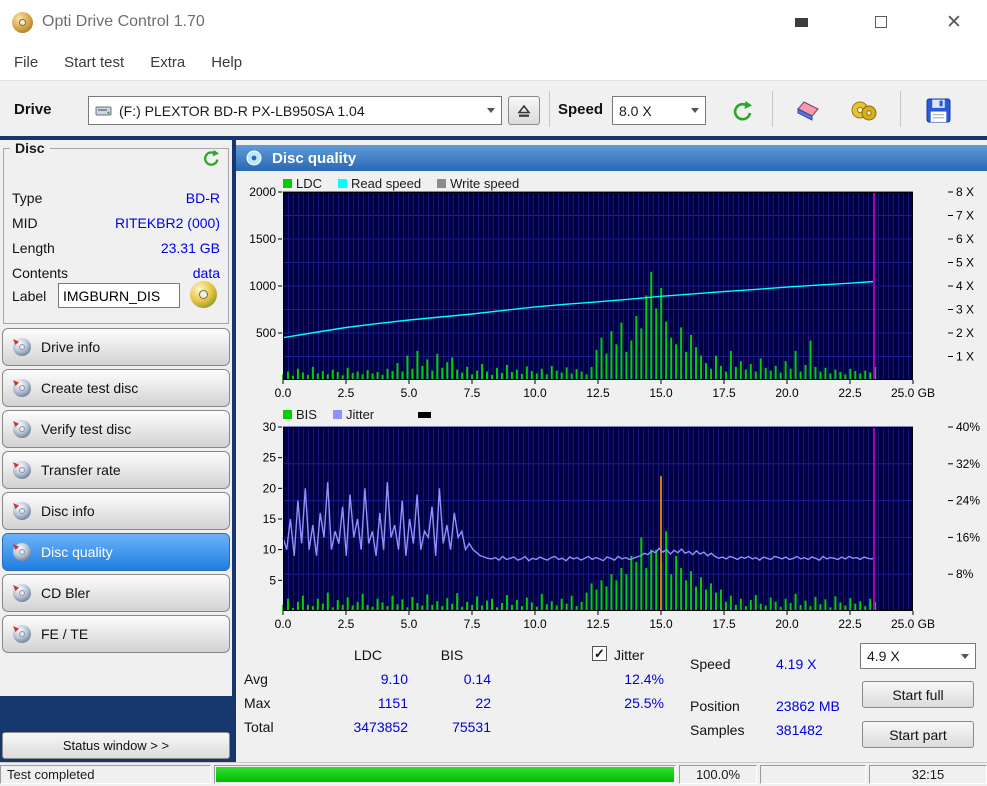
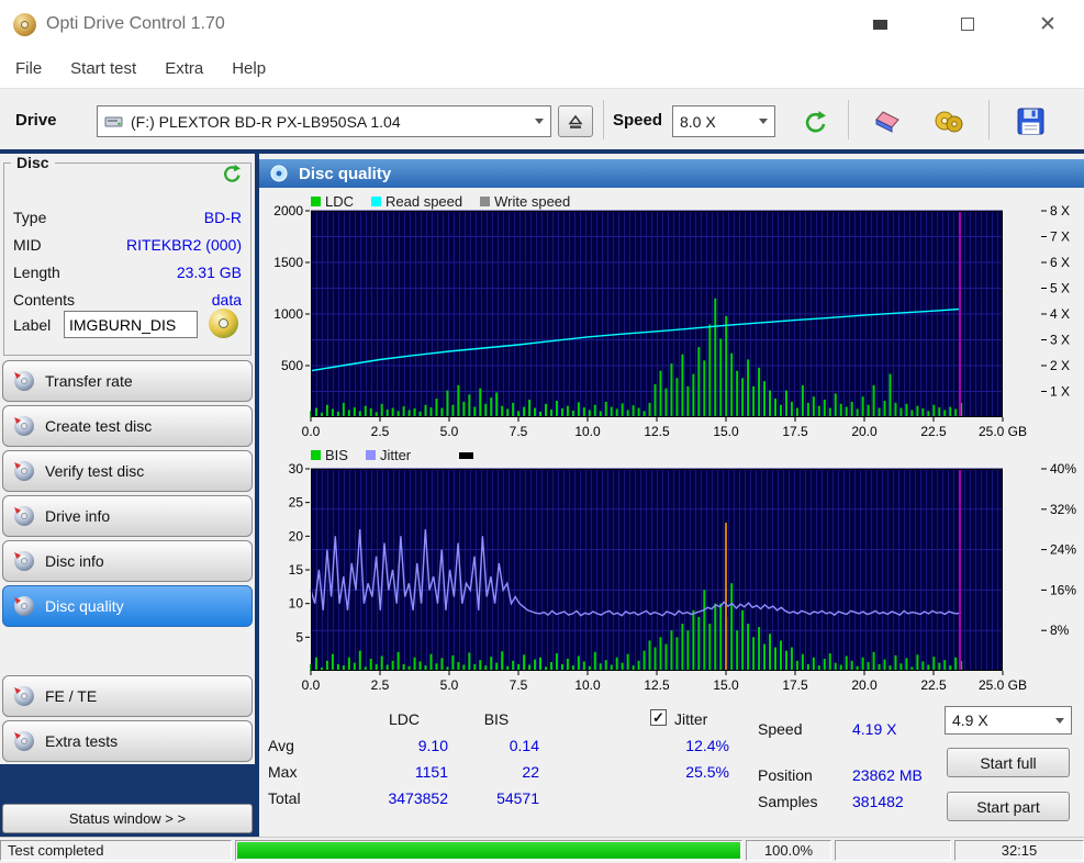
  Opti Drive Control 1.70
  ✕
  File
  Start test
  Extra
  Help
  Drive
  (F:) PLEXTOR BD-R PX-LB950SA 1.04
  Speed
  8.0 X
  Disc
  Type
  BD-R
  MID
  RITEKBR2 (000)
  Length
  23.31 GB
  Contents
  data
  Label
  IMGBURN_DIS
- Drive info
+ Transfer rate
  Create test disc
  Verify test disc
- Transfer rate
+ Drive info
  Disc info
  Disc quality
- CD Bler
  FE / TE
+ Extra tests
  Status window > >
  Disc quality
  LDC
  Read speed
  Write speed
  500
  1000
  1500
  2000
  8 X
  7 X
  6 X
  5 X
  4 X
  3 X
  2 X
  1 X
  0.0
  2.5
  5.0
  7.5
  10.0
  12.5
  15.0
  17.5
  20.0
  22.5
  25.0 GB
  BIS
  Jitter
  5
  10
  15
  20
  25
  30
  40%
  32%
  24%
  16%
  8%
  0.0
  2.5
  5.0
  7.5
  10.0
  12.5
  15.0
  17.5
  20.0
  22.5
  25.0 GB
  LDC
  BIS
  Jitter
  Avg
  9.10
  0.14
  12.4%
  Max
  1151
  22
  25.5%
  Total
  3473852
- 75531
+ 54571
  Speed
  4.19 X
  Position
  23862 MB
  Samples
  381482
  4.9 X
  Start full
  Start part
  Test completed
  100.0%
  32:15
